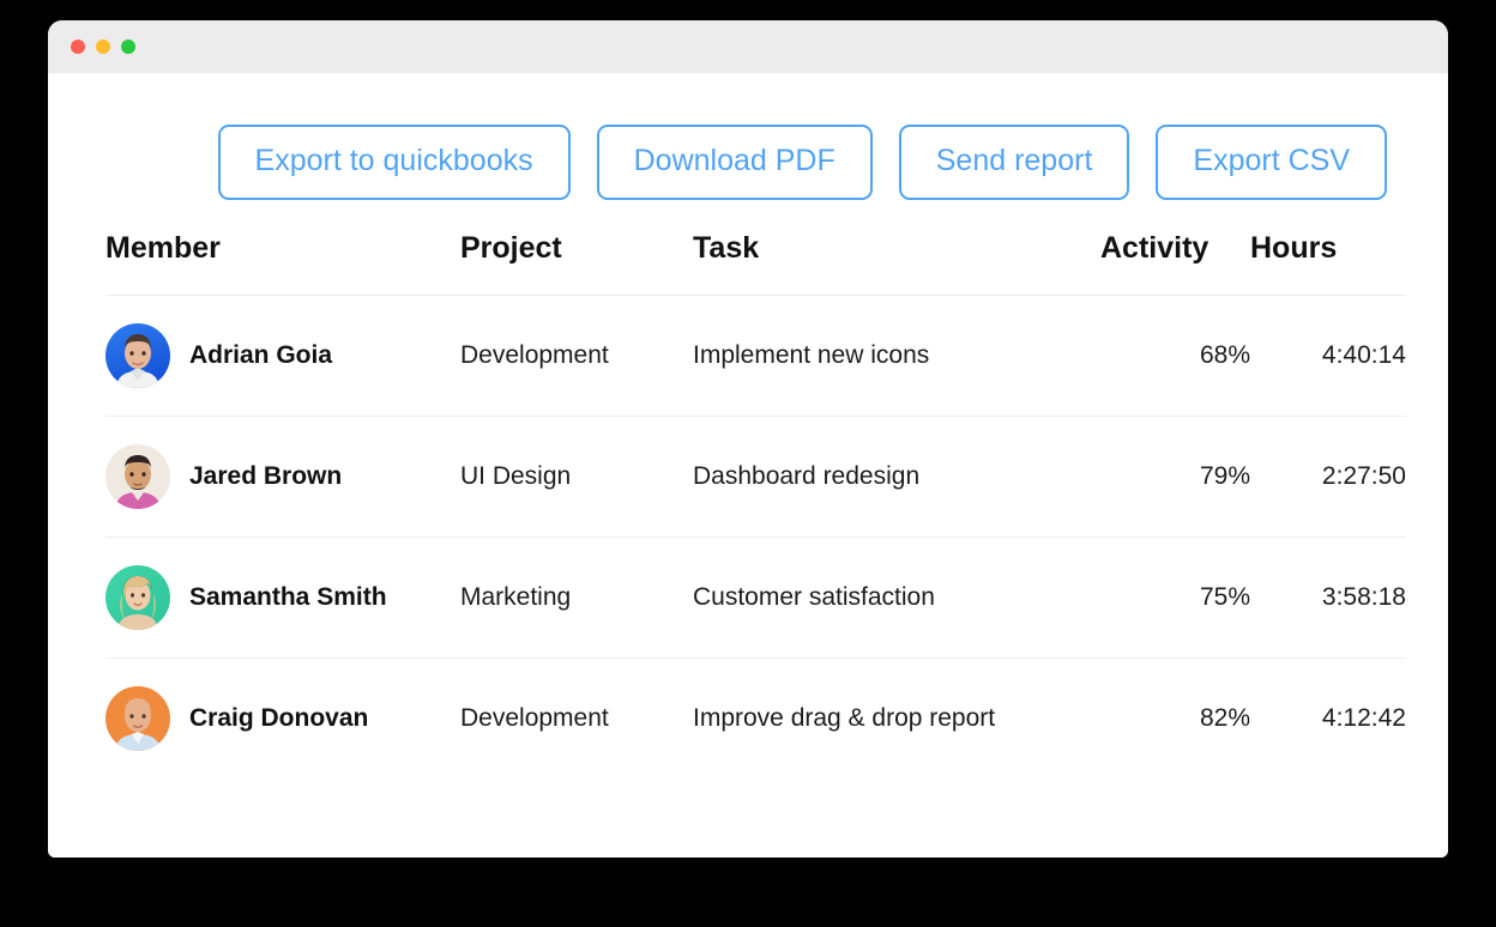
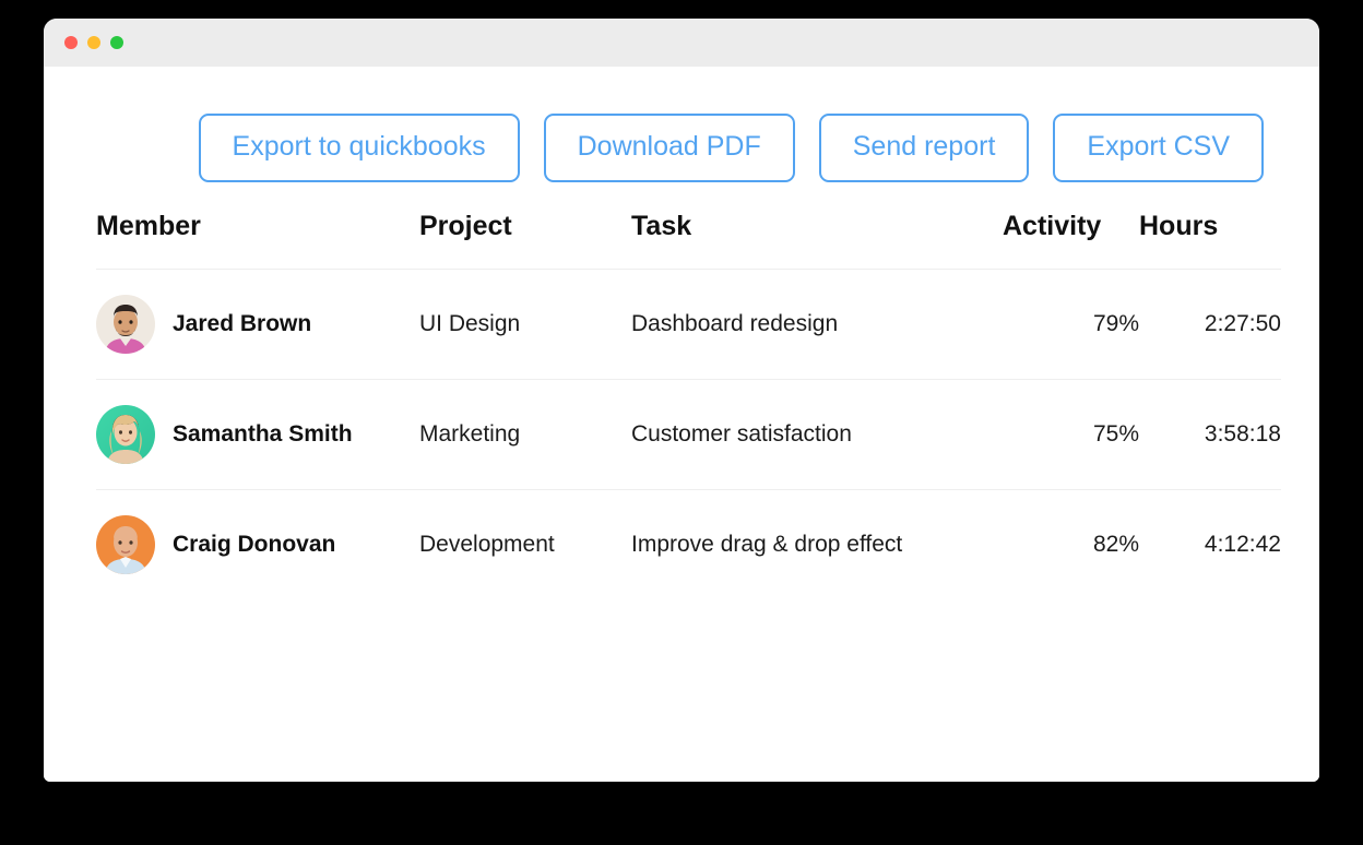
  Export to quickbooks
  Download PDF
  Send report
  Export CSV
  Member	Project	Task	Activity	Hours
- Adrian Goia	Development	Implement new icons	68%	4:40:14
  Jared Brown	UI Design	Dashboard redesign	79%	2:27:50
  Samantha Smith	Marketing	Customer satisfaction	75%	3:58:18
- Craig Donovan	Development	Improve drag & drop report	82%	4:12:42
+ Craig Donovan	Development	Improve drag & drop effect	82%	4:12:42
